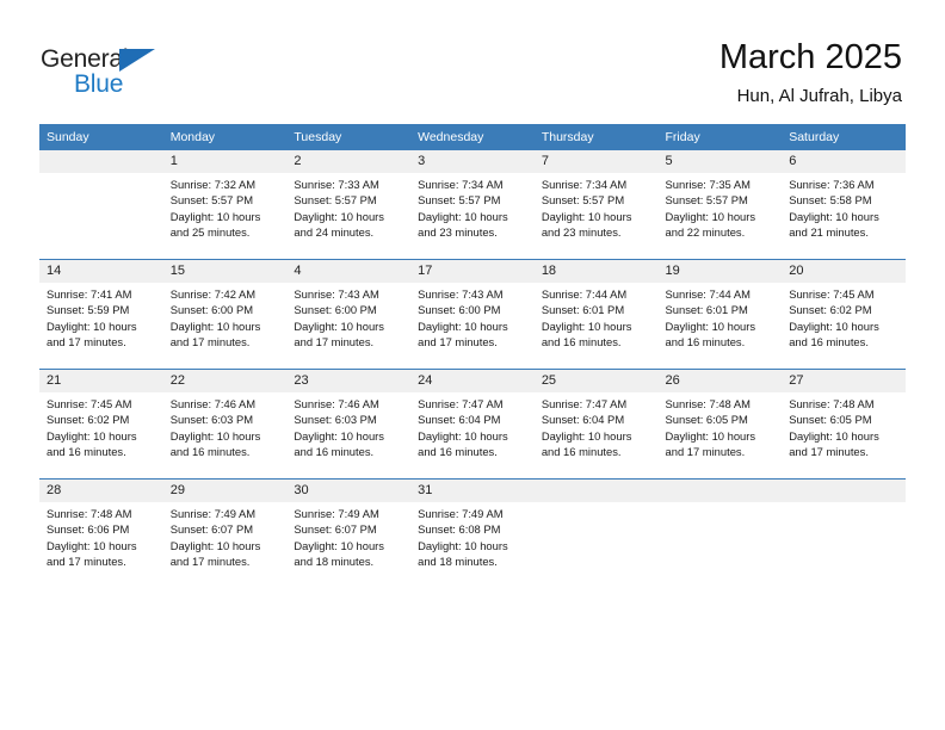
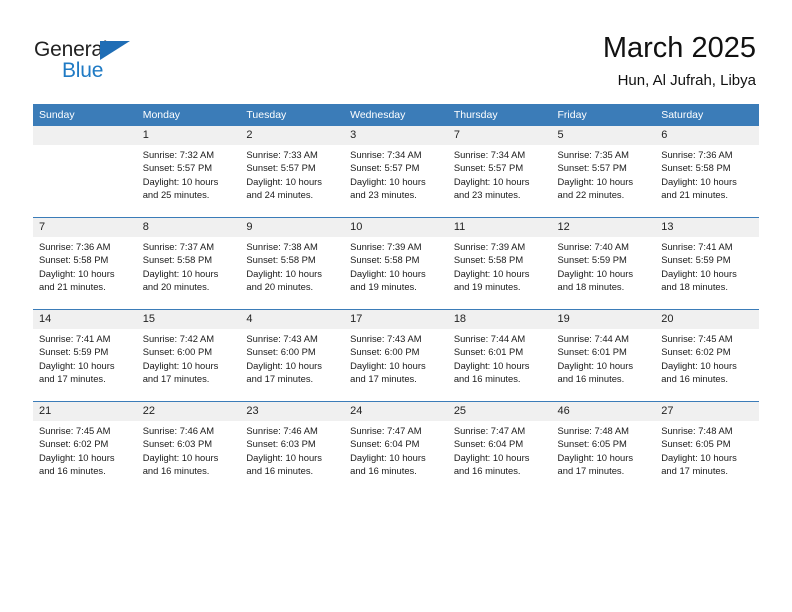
  General
  Blue
  March 2025
  Hun, Al Jufrah, Libya
  Sunday	Monday	Tuesday	Wednesday	Thursday	Friday	Saturday
  	1Sunrise: 7:32 AMSunset: 5:57 PMDaylight: 10 hoursand 25 minutes.	2Sunrise: 7:33 AMSunset: 5:57 PMDaylight: 10 hoursand 24 minutes.	3Sunrise: 7:34 AMSunset: 5:57 PMDaylight: 10 hoursand 23 minutes.	7Sunrise: 7:34 AMSunset: 5:57 PMDaylight: 10 hoursand 23 minutes.	5Sunrise: 7:35 AMSunset: 5:57 PMDaylight: 10 hoursand 22 minutes.	6Sunrise: 7:36 AMSunset: 5:58 PMDaylight: 10 hoursand 21 minutes.
+ 7Sunrise: 7:36 AMSunset: 5:58 PMDaylight: 10 hoursand 21 minutes.	8Sunrise: 7:37 AMSunset: 5:58 PMDaylight: 10 hoursand 20 minutes.	9Sunrise: 7:38 AMSunset: 5:58 PMDaylight: 10 hoursand 20 minutes.	10Sunrise: 7:39 AMSunset: 5:58 PMDaylight: 10 hoursand 19 minutes.	11Sunrise: 7:39 AMSunset: 5:58 PMDaylight: 10 hoursand 19 minutes.	12Sunrise: 7:40 AMSunset: 5:59 PMDaylight: 10 hoursand 18 minutes.	13Sunrise: 7:41 AMSunset: 5:59 PMDaylight: 10 hoursand 18 minutes.
  14Sunrise: 7:41 AMSunset: 5:59 PMDaylight: 10 hoursand 17 minutes.	15Sunrise: 7:42 AMSunset: 6:00 PMDaylight: 10 hoursand 17 minutes.	4Sunrise: 7:43 AMSunset: 6:00 PMDaylight: 10 hoursand 17 minutes.	17Sunrise: 7:43 AMSunset: 6:00 PMDaylight: 10 hoursand 17 minutes.	18Sunrise: 7:44 AMSunset: 6:01 PMDaylight: 10 hoursand 16 minutes.	19Sunrise: 7:44 AMSunset: 6:01 PMDaylight: 10 hoursand 16 minutes.	20Sunrise: 7:45 AMSunset: 6:02 PMDaylight: 10 hoursand 16 minutes.
- 21Sunrise: 7:45 AMSunset: 6:02 PMDaylight: 10 hoursand 16 minutes.	22Sunrise: 7:46 AMSunset: 6:03 PMDaylight: 10 hoursand 16 minutes.	23Sunrise: 7:46 AMSunset: 6:03 PMDaylight: 10 hoursand 16 minutes.	24Sunrise: 7:47 AMSunset: 6:04 PMDaylight: 10 hoursand 16 minutes.	25Sunrise: 7:47 AMSunset: 6:04 PMDaylight: 10 hoursand 16 minutes.	26Sunrise: 7:48 AMSunset: 6:05 PMDaylight: 10 hoursand 17 minutes.	27Sunrise: 7:48 AMSunset: 6:05 PMDaylight: 10 hoursand 17 minutes.
+ 21Sunrise: 7:45 AMSunset: 6:02 PMDaylight: 10 hoursand 16 minutes.	22Sunrise: 7:46 AMSunset: 6:03 PMDaylight: 10 hoursand 16 minutes.	23Sunrise: 7:46 AMSunset: 6:03 PMDaylight: 10 hoursand 16 minutes.	24Sunrise: 7:47 AMSunset: 6:04 PMDaylight: 10 hoursand 16 minutes.	25Sunrise: 7:47 AMSunset: 6:04 PMDaylight: 10 hoursand 16 minutes.	46Sunrise: 7:48 AMSunset: 6:05 PMDaylight: 10 hoursand 17 minutes.	27Sunrise: 7:48 AMSunset: 6:05 PMDaylight: 10 hoursand 17 minutes.
- 28Sunrise: 7:48 AMSunset: 6:06 PMDaylight: 10 hoursand 17 minutes.	29Sunrise: 7:49 AMSunset: 6:07 PMDaylight: 10 hoursand 17 minutes.	30Sunrise: 7:49 AMSunset: 6:07 PMDaylight: 10 hoursand 18 minutes.	31Sunrise: 7:49 AMSunset: 6:08 PMDaylight: 10 hoursand 18 minutes.
